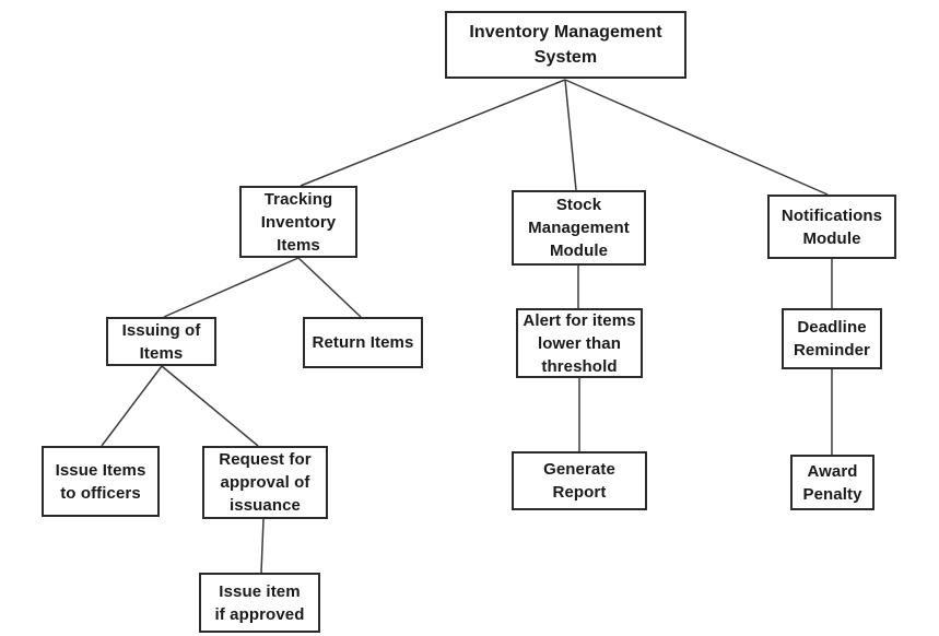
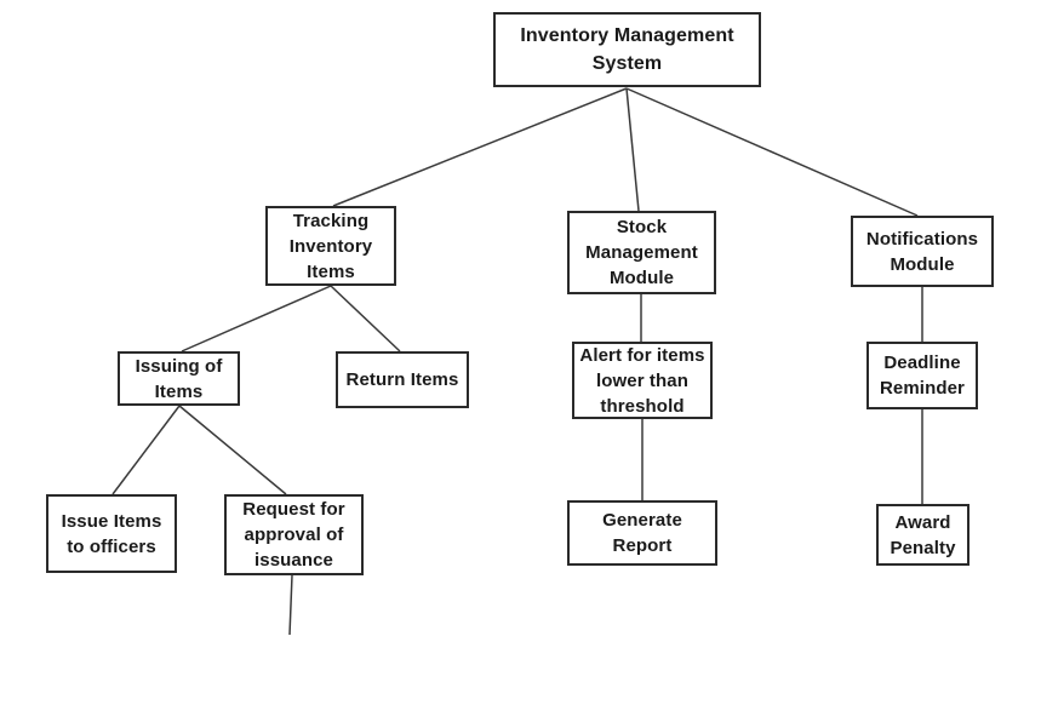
  Inventory Management
  System
  Tracking
  Inventory
  Items
  Stock
  Management
  Module
  Notifications
  Module
  Issuing of
  Items
  Return Items
  Alert for items
  lower than
  threshold
  Deadline
  Reminder
  Issue Items
  to officers
  Request for
  approval of
  issuance
  Generate
  Report
  Award
  Penalty
- Issue item
- if approved
